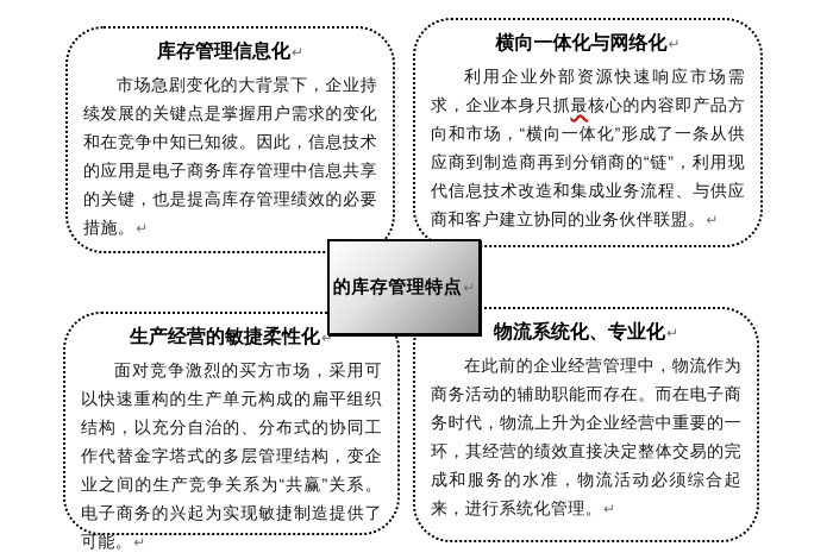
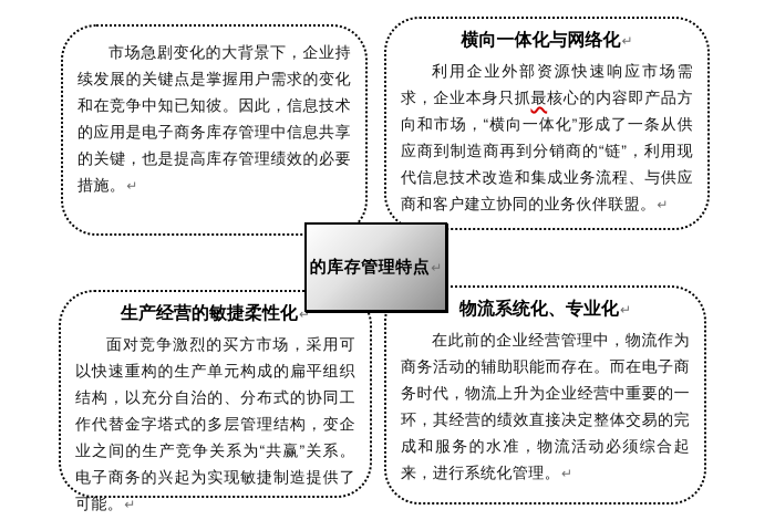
- 库存管理信息化↵
  市场急剧变化的大背景下，企业持续发展的关键点是掌握用户需求的变化和在竞争中知已知彼。因此，信息技术的应用是电子商务库存管理中信息共享的关键，也是提高库存管理绩效的必要措施。↵
  横向一体化与网络化↵
  利用企业外部资源快速响应市场需求，企业本身只抓最核心的内容即产品方向和市场，“横向一体化”形成了一条从供应商到制造商再到分销商的“链”，利用现代信息技术改造和集成业务流程、与供应商和客户建立协同的业务伙伴联盟。↵
  生产经营的敏捷柔性化↵
  面对竞争激烈的买方市场，采用可以快速重构的生产单元构成的扁平组织结构，以充分自治的、分布式的协同工作代替金字塔式的多层管理结构，变企业之间的生产竞争关系为“共赢”关系。电子商务的兴起为实现敏捷制造提供了可能。↵
  物流系统化、专业化↵
  在此前的企业经营管理中，物流作为商务活动的辅助职能而存在。而在电子商务时代，物流上升为企业经营中重要的一环，其经营的绩效直接决定整体交易的完成和服务的水准，物流活动必须综合起来，进行系统化管理。↵
  的库存管理特点↵
